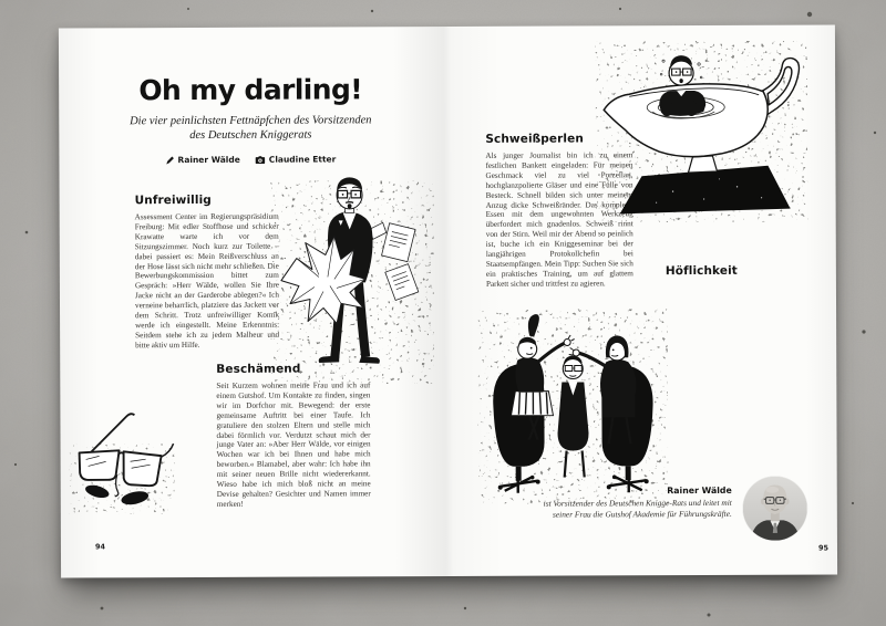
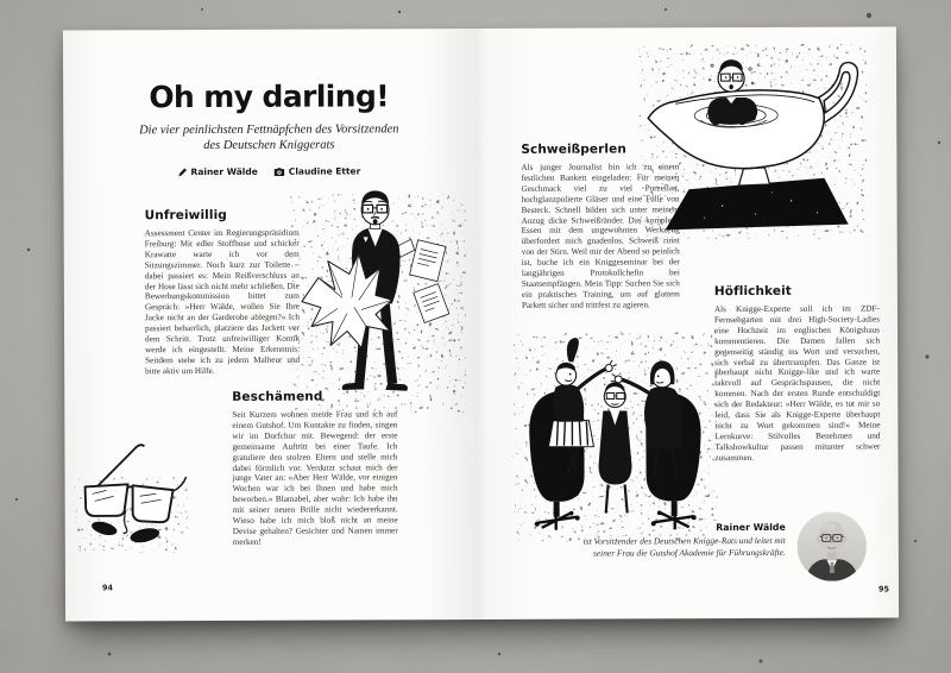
  Oh my darling!
  Die vier peinlichsten Fettnäpfchen des Vorsitzenden
  des Deutschen Kniggerats
  Rainer Wälde
  Claudine Etter
  Unfreiwillig
- Assessment Center im Regierungspräsidium Freiburg: Mit edler Stoffhose und schicker Krawatte warte ich vor dem Sitzungszimmer. Noch kurz zur Toilette – dabei passiert es: Mein Reißverschluss an der Hose lässt sich nicht mehr schließen. Die Bewerbungskommission bittet zum Gespräch: »Herr Wälde, wollen Sie Ihre Jacke nicht an der Garderobe ablegen?« Ich verneine beharrlich, platziere das Jackett vor dem Schritt. Trotz unfreiwilliger Komik werde ich eingestellt. Meine Erkenntnis: Seitdem stehe ich zu jedem Malheur und bitte aktiv um Hilfe.
+ Assessment Center im Regierungspräsidium Freiburg: Mit edler Stoffhose und schicker Krawatte warte ich vor dem Sitzungszimmer. Noch kurz zur Toilette – dabei passiert es: Mein Reißverschluss an der Hose lässt sich nicht mehr schließen. Die Bewerbungskommission bittet zum Gespräch: »Herr Wälde, wollen Sie Ihre Jacke nicht an der Garderobe ablegen?« Ich passiert beharrlich, platziere das Jackett vor dem Schritt. Trotz unfreiwilliger Komik werde ich eingestellt. Meine Erkenntnis: Seitdem stehe ich zu jedem Malheur und bitte aktiv um Hilfe.
  Beschämend
  Seit Kurzem wohnen meine Frau und ich auf einem Gutshof. Um Kontakte zu finden, singen wir im Dorfchor mit. Bewegend: der erste gemeinsame Auftritt bei einer Taufe. Ich gratuliere den stolzen Eltern und stelle mich dabei förmlich vor. Verdutzt schaut mich der junge Vater an: »Aber Herr Wälde, vor einigen Wochen war ich bei Ihnen und habe mich beworben.« Blamabel, aber wahr: Ich habe ihn mit seiner neuen Brille nicht wiedererkannt. Wieso habe ich mich bloß nicht an meine Devise gehalten? Gesichter und Namen immer merken!
  94
  Schweißperlen
  Als junger Journalist bin ich zu einem festlichen Bankett eingeladen: Für meinen Geschmack viel zu viel Porzellan, hochglanzpolierte Gläser und eine Fülle von Besteck. Schnell bilden sich unter meinem Anzug dicke Schweißränder. Das komple Essen mit dem ungewohnten Werkzeug überfordert mich gnadenlos. Schweiß rinnt von der Stirn. Weil mir der Abend so peinlich ist, buche ich ein Kniggeseminar bei der langjährigen Protokollchefin bei Staatsempfängen. Mein Tipp: Suchen Sie sich ein praktisches Training, um auf glattem Parkett sicher und trittfest zu agieren.
  Höflichkeit
+ Als Knigge-Experte soll ich im ZDF-Fernsehgarten mit drei High-Society-Ladies eine Hochzeit im englischen Königshaus kommentieren. Die Damen fallen sich gegenseitig ständig ins Wort und versuchen, sich verbal zu übertrumpfen. Das Ganze ist überhaupt nicht Knigge-like und ich warte taktvoll auf Gesprächspausen, die nicht kommen. Nach der ersten Runde entschuldigt sich der Redakteur: »Herr Wälde, es tut mir so leid, dass Sie als Knigge-Experte überhaupt nicht zu Wort gekommen sind!« Meine Lernkurve: Stilvolles Benehmen und Talkshowkultur passen mitunter schwer zusammen.
  Rainer Wälde
  ist Vorsitzender des Deutschen Knigge-Rats und leitet mit seiner Frau die Gutshof Akademie für Führungskräfte.
  95
